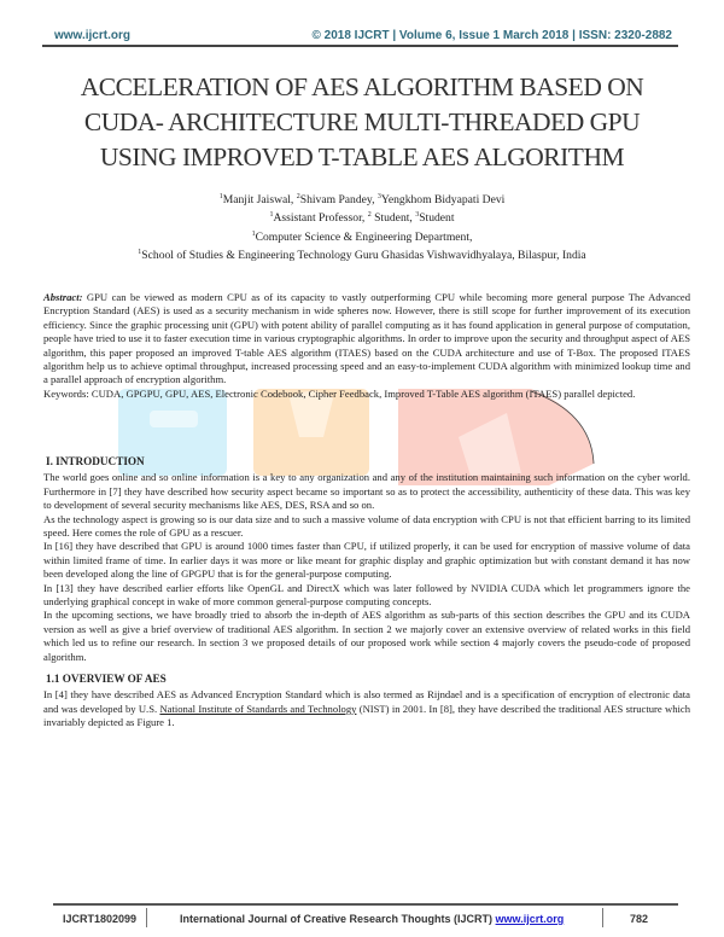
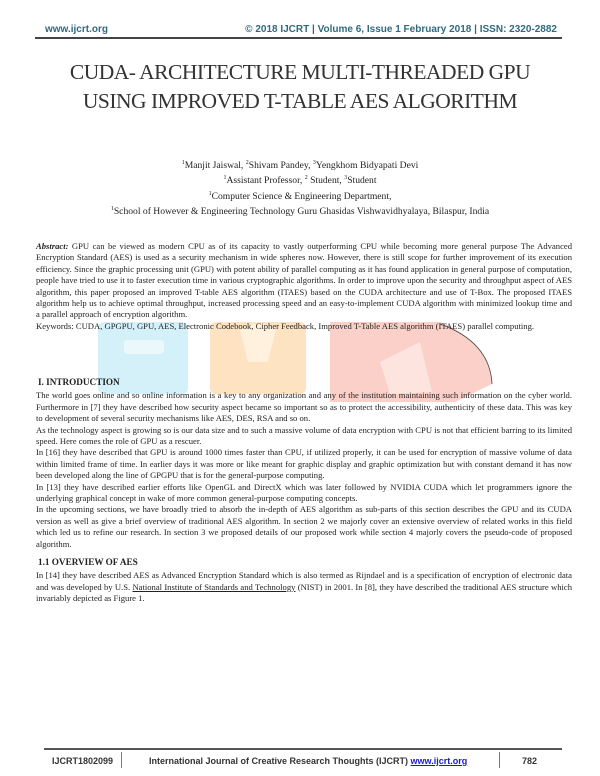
  www.ijcrt.org
- © 2018 IJCRT | Volume 6, Issue 1 March 2018 | ISSN: 2320-2882
+ © 2018 IJCRT | Volume 6, Issue 1 February 2018 | ISSN: 2320-2882
- ACCELERATION OF AES ALGORITHM BASED ON
  CUDA- ARCHITECTURE MULTI-THREADED GPU
  USING IMPROVED T-TABLE AES ALGORITHM
  Manjit Jaiswal, Shivam Pandey, Yengkhom Bidyapati Devi
  Assistant Professor, Student, Student
  Computer Science & Engineering Department,
- School of Studies & Engineering Technology Guru Ghasidas Vishwavidhyalaya, Bilaspur, India
+ School of However & Engineering Technology Guru Ghasidas Vishwavidhyalaya, Bilaspur, India
  Abstract: GPU can be viewed as modern CPU as of its capacity to vastly outperforming CPU while becoming more general purpose The Advanced Encryption Standard (AES) is used as a security mechanism in wide spheres now. However, there is still scope for further improvement of its execution efficiency. Since the graphic processing unit (GPU) with potent ability of parallel computing as it has found application in general purpose of computation, people have tried to use it to faster execution time in various cryptographic algorithms. In order to improve upon the security and throughput aspect of AES algorithm, this paper proposed an improved T-table AES algorithm (ITAES) based on the CUDA architecture and use of T-Box. The proposed ITAES algorithm help us to achieve optimal throughput, increased processing speed and an easy-to-implement CUDA algorithm with minimized lookup time and a parallel approach of encryption algorithm.
- Keywords: CUDA, GPGPU, GPU, AES, Electronic Codebook, Cipher Feedback, Improved T-Table AES algorithm (ITAES) parallel depicted.
+ Keywords: CUDA, GPGPU, GPU, AES, Electronic Codebook, Cipher Feedback, Improved T-Table AES algorithm (ITAES) parallel computing.
  I. INTRODUCTION
  The world goes online and so online information is a key to any organization and any of the institution maintaining such information on the cyber world. Furthermore in [7] they have described how security aspect became so important so as to protect the accessibility, authenticity of these data. This was key to development of several security mechanisms like AES, DES, RSA and so on.
  As the technology aspect is growing so is our data size and to such a massive volume of data encryption with CPU is not that efficient barring to its limited speed. Here comes the role of GPU as a rescuer.
  In [16] they have described that GPU is around 1000 times faster than CPU, if utilized properly, it can be used for encryption of massive volume of data within limited frame of time. In earlier days it was more or like meant for graphic display and graphic optimization but with constant demand it has now been developed along the line of GPGPU that is for the general-purpose computing.
  In [13] they have described earlier efforts like OpenGL and DirectX which was later followed by NVIDIA CUDA which let programmers ignore the underlying graphical concept in wake of more common general-purpose computing concepts.
  In the upcoming sections, we have broadly tried to absorb the in-depth of AES algorithm as sub-parts of this section describes the GPU and its CUDA version as well as give a brief overview of traditional AES algorithm. In section 2 we majorly cover an extensive overview of related works in this field which led us to refine our research. In section 3 we proposed details of our proposed work while section 4 majorly covers the pseudo-code of proposed algorithm.
  1.1 OVERVIEW OF AES
- In [4] they have described AES as Advanced Encryption Standard which is also termed as Rijndael and is a specification of encryption of electronic data and was developed by U.S. National Institute of Standards and Technology (NIST) in 2001. In [8], they have described the traditional AES structure which invariably depicted as Figure 1.
+ In [14] they have described AES as Advanced Encryption Standard which is also termed as Rijndael and is a specification of encryption of electronic data and was developed by U.S. National Institute of Standards and Technology (NIST) in 2001. In [8], they have described the traditional AES structure which invariably depicted as Figure 1.
  IJCRT1802099
  International Journal of Creative Research Thoughts (IJCRT) www.ijcrt.org
  782
